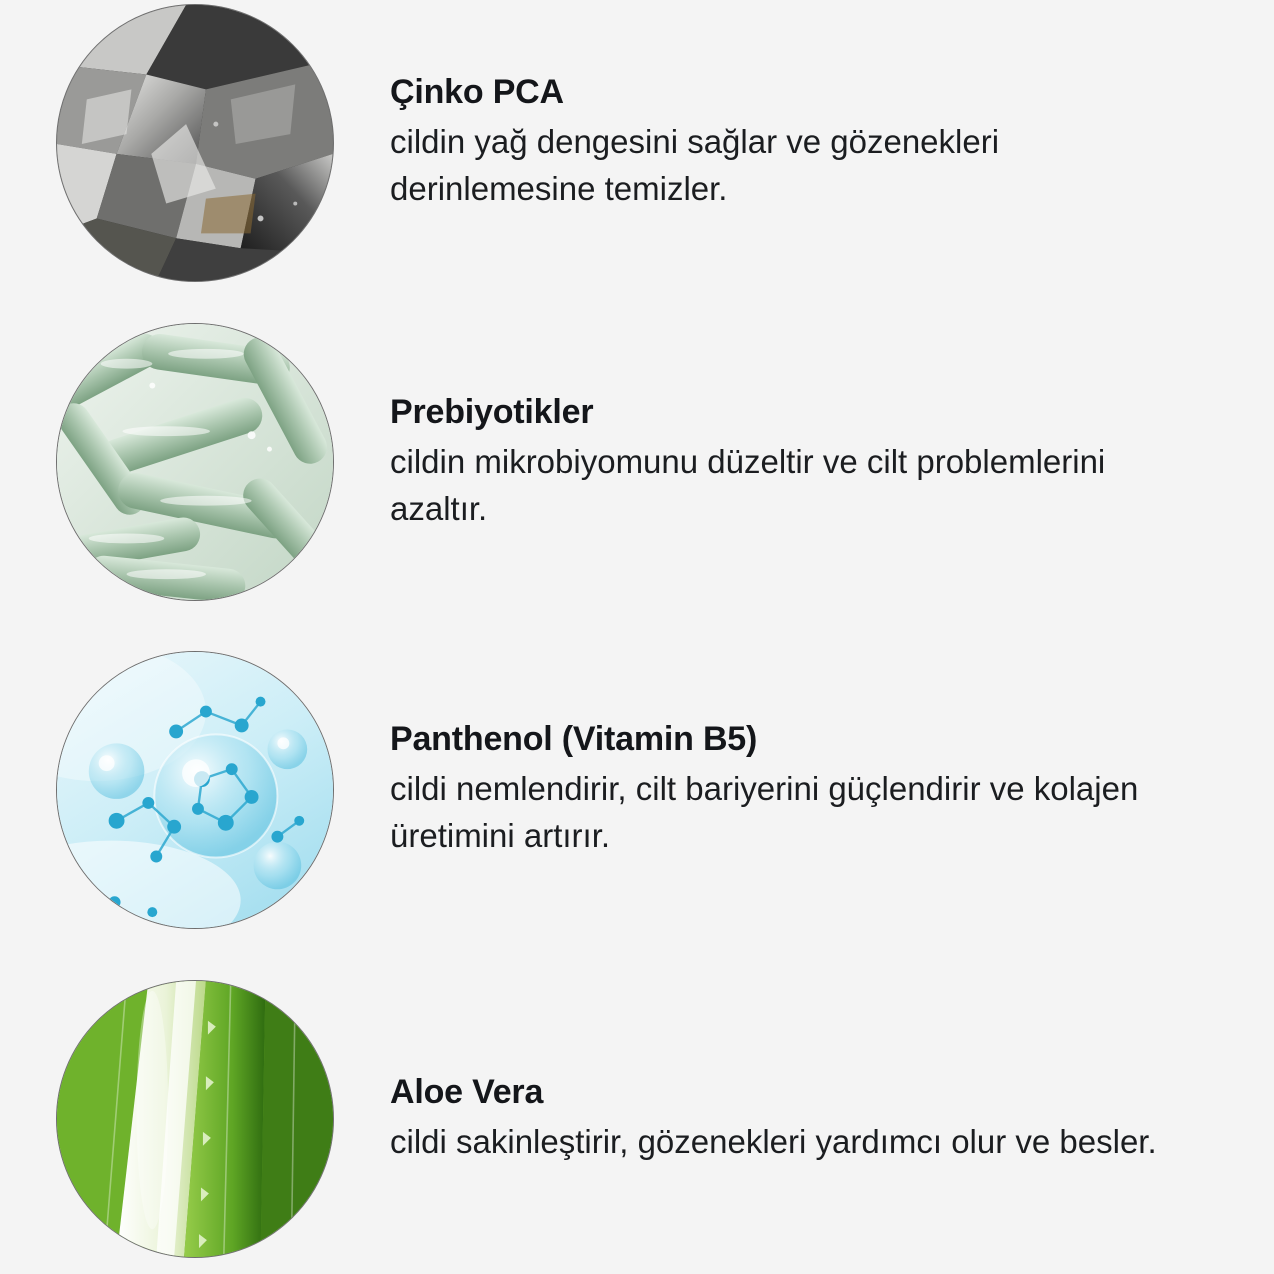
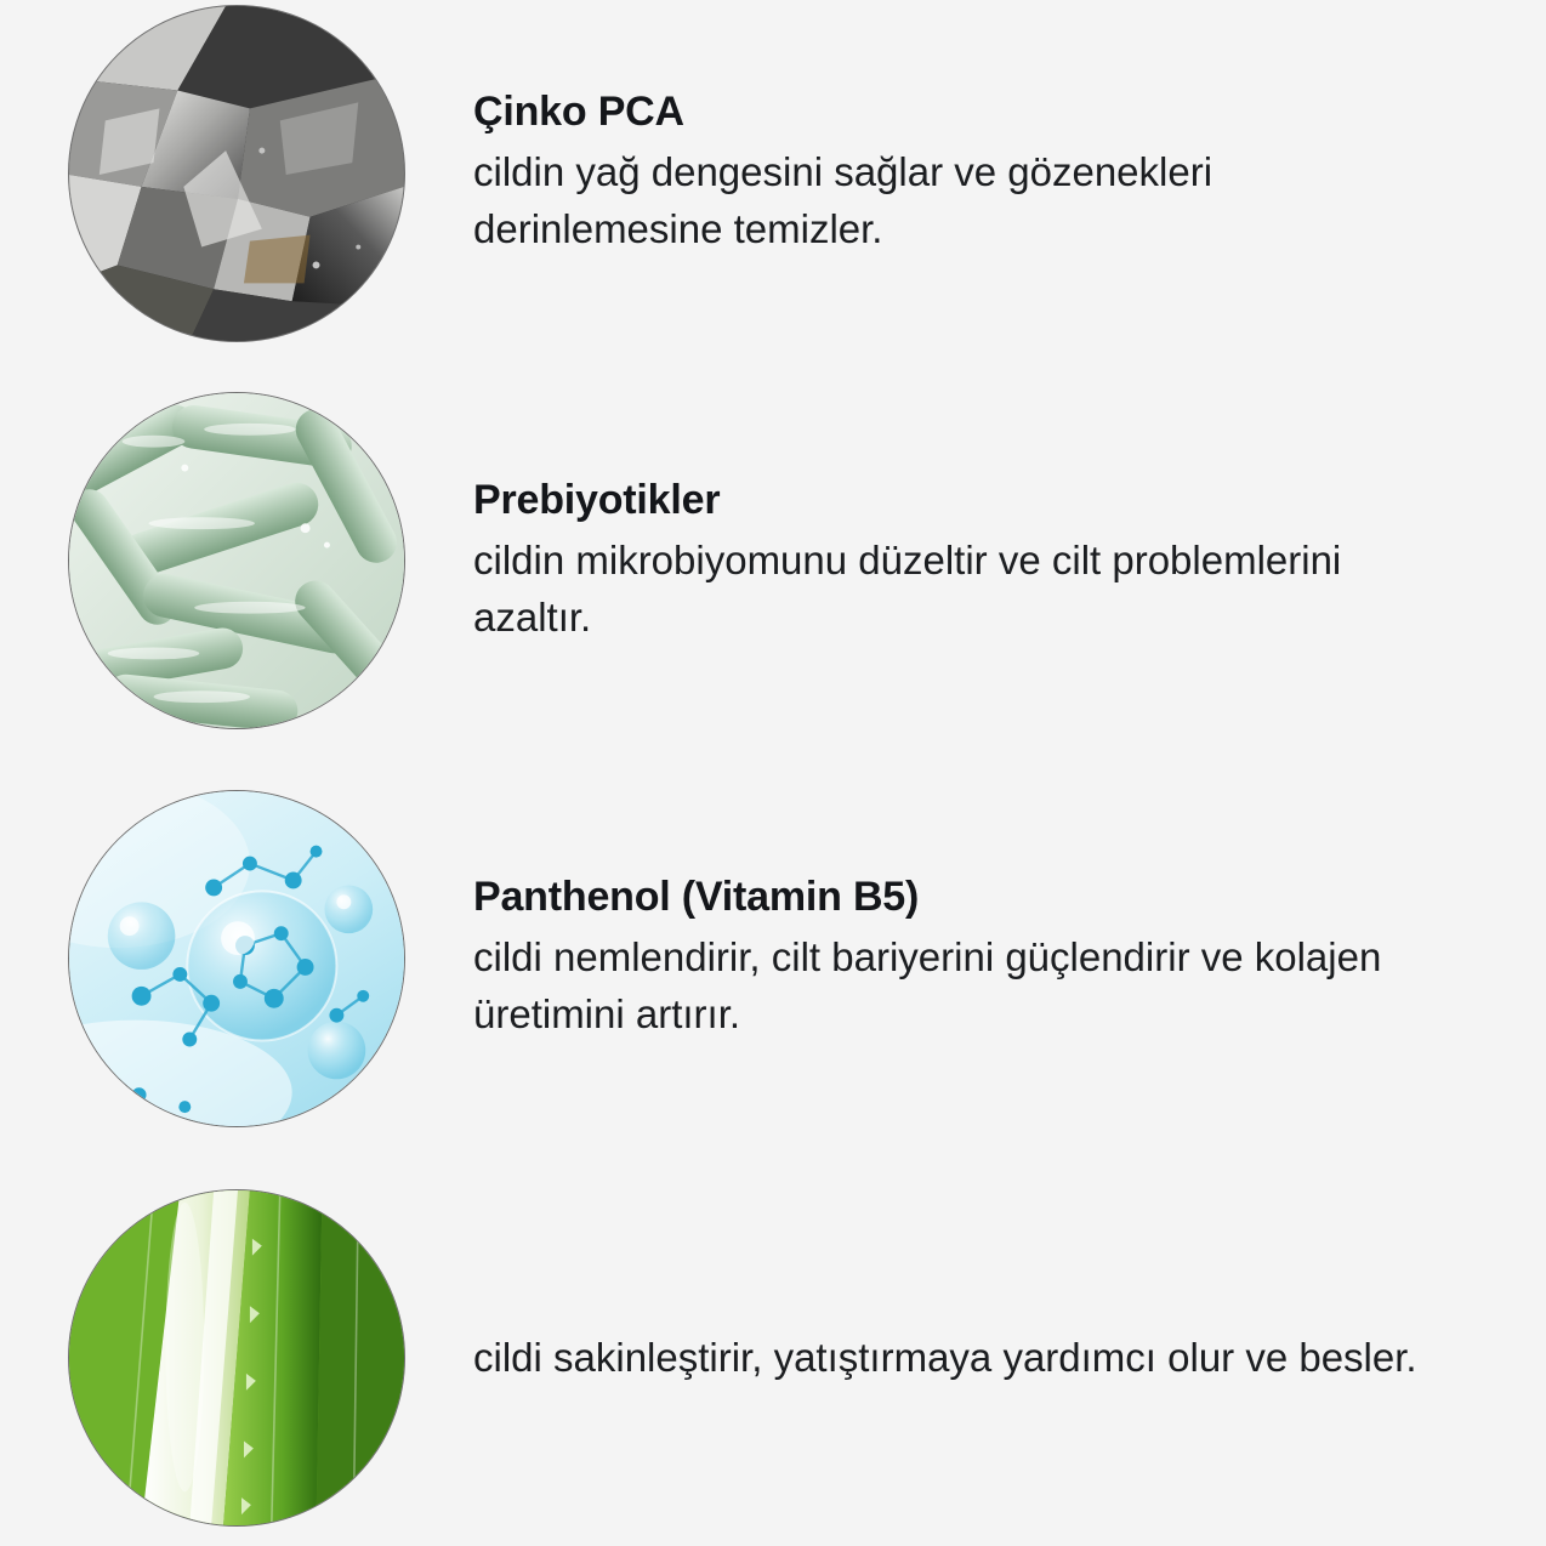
  Çinko PCA
  cildin yağ dengesini sağlar ve gözenekleri derinlemesine temizler.
  Prebiyotikler
  cildin mikrobiyomunu düzeltir ve cilt problemlerini azaltır.
  Panthenol (Vitamin B5)
  cildi nemlendirir, cilt bariyerini güçlendirir ve kolajen üretimini artırır.
- Aloe Vera
- cildi sakinleştirir, gözenekleri yardımcı olur ve besler.
+ cildi sakinleştirir, yatıştırmaya yardımcı olur ve besler.
